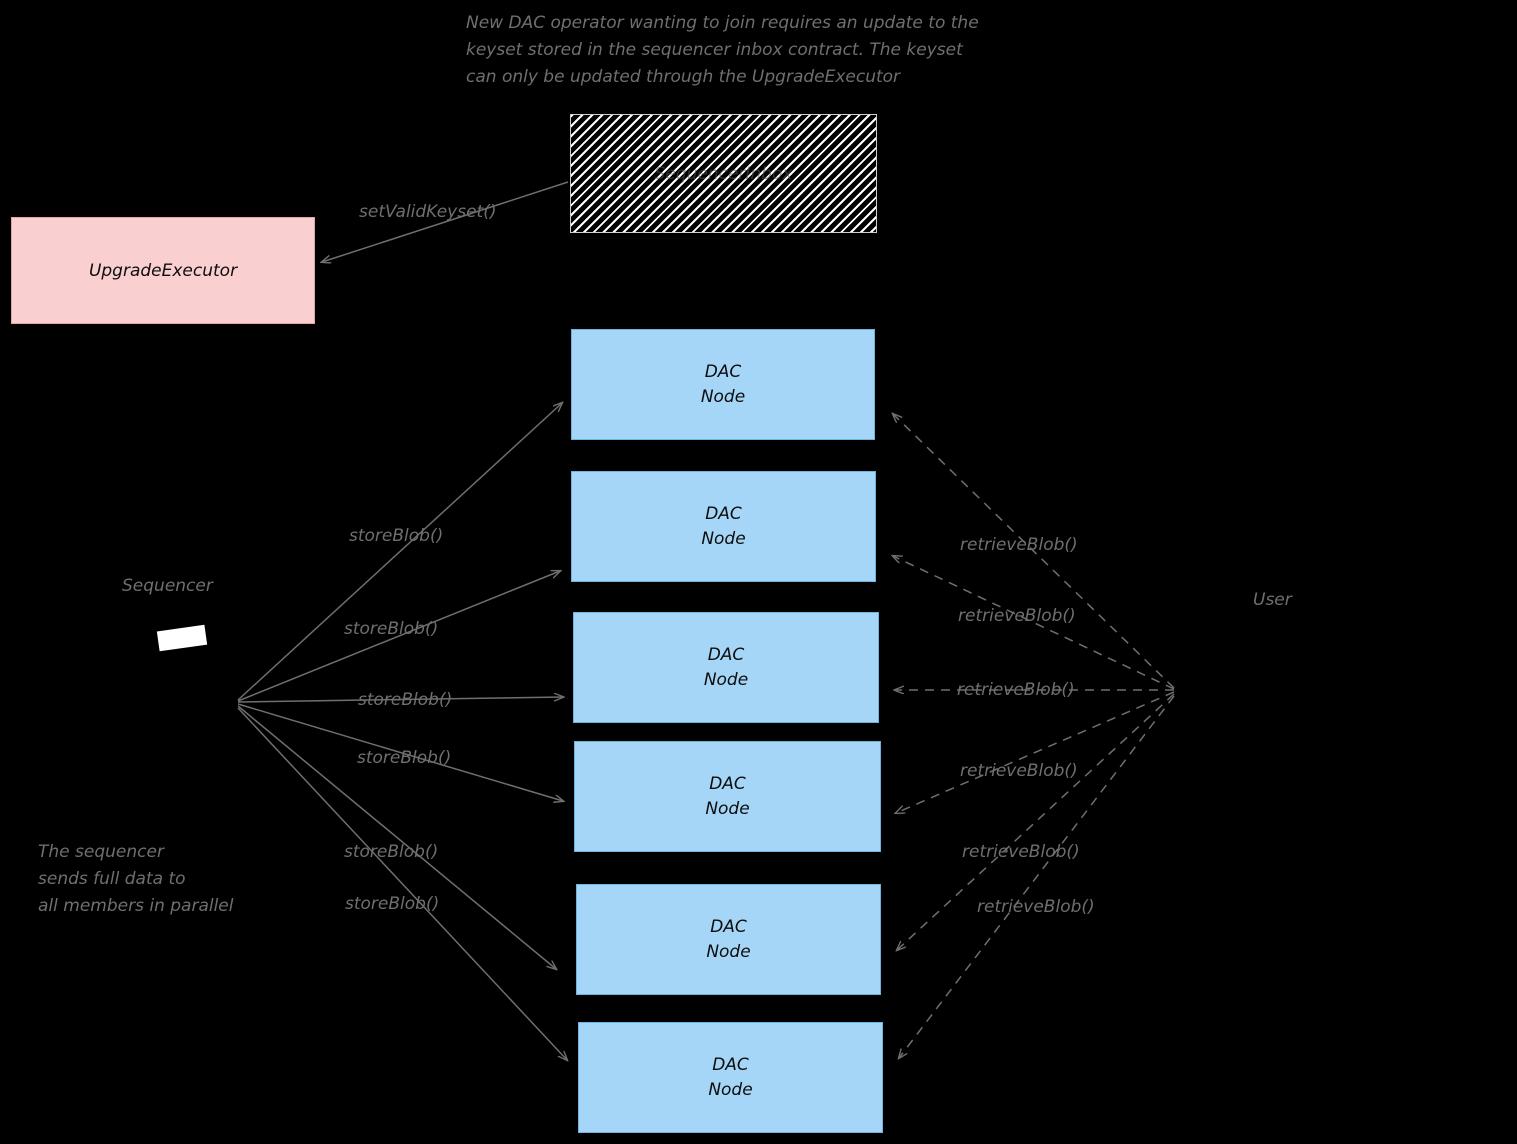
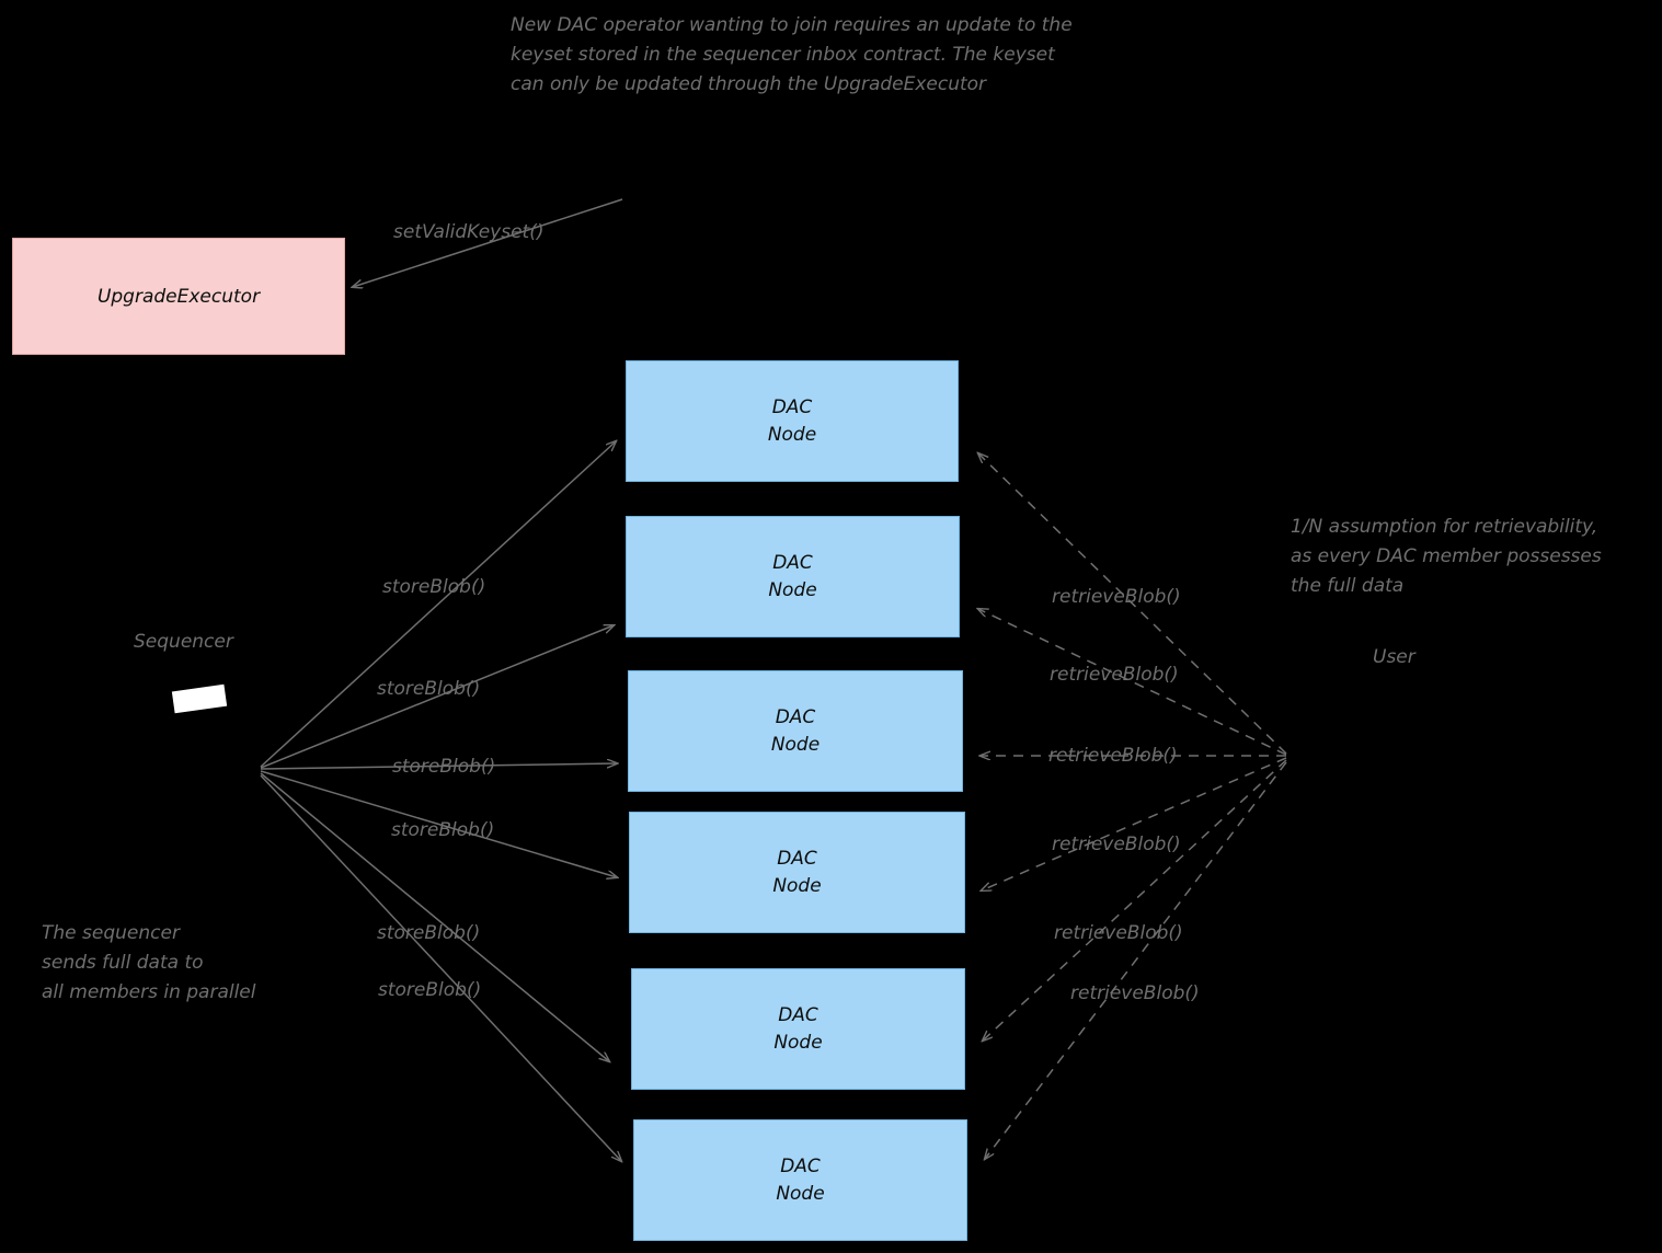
  New DAC operator wanting to join requires an update to the
  keyset stored in the sequencer inbox contract. The keyset
  can only be updated through the UpgradeExecutor
- SequencerInbox
  UpgradeExecutor
  DAC
  Node
  DAC
  Node
  DAC
  Node
  DAC
  Node
  DAC
  Node
  DAC
  Node
  Sequencer
  User
+ 1/N assumption for retrievability,
+ as every DAC member possesses
+ the full data
  The sequencer
  sends full data to
  all members in parallel
  setValidKeyset()
  storeBlob()
  storeBlob()
  storeBlob()
  stoeBlob()
  storeBlo()
  retrieveBlob()
  retrieveBlob()
  retreveBlob()
  retriveBlob()
  retrieveBlob()
